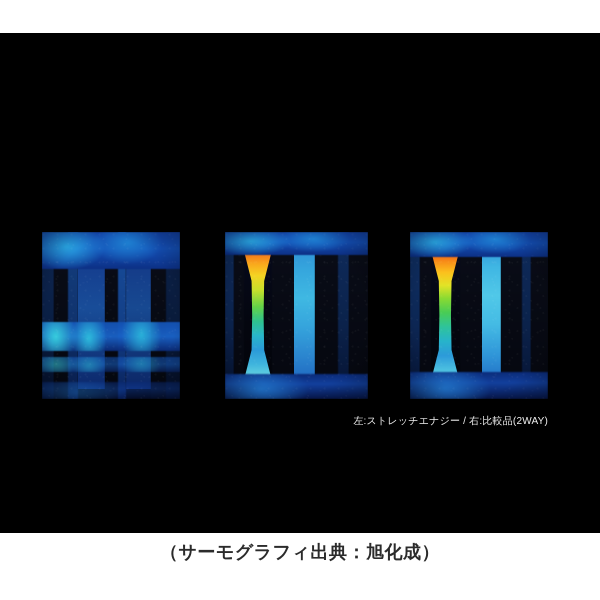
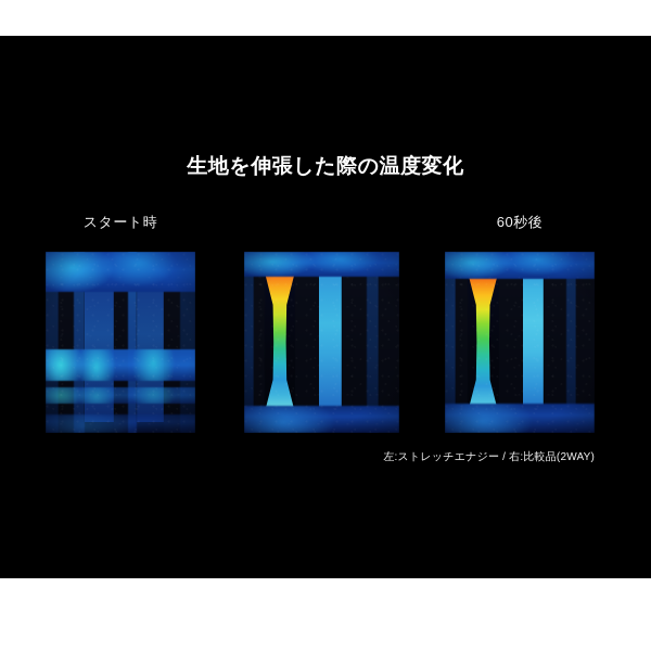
+ 生地を伸張した際の温度変化
+ スタート時
+ 60秒後
  左:ストレッチエナジー / 右:比較品(2WAY)
- （サーモグラフィ出典：旭化成）
